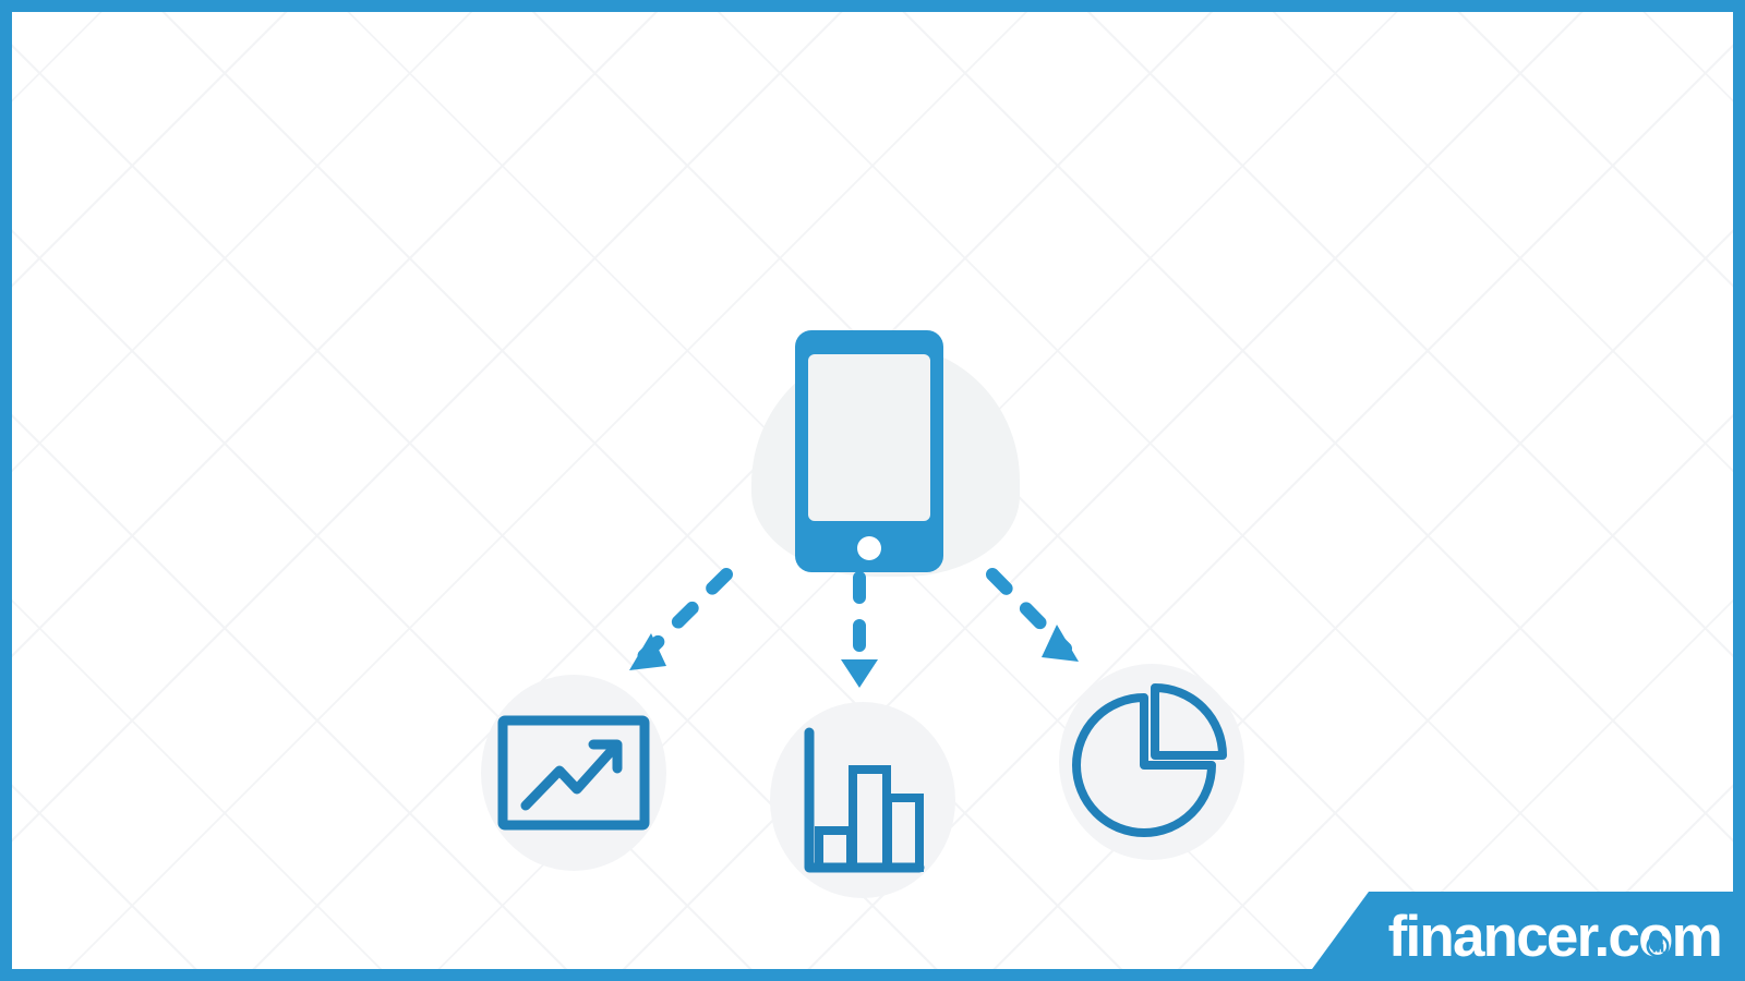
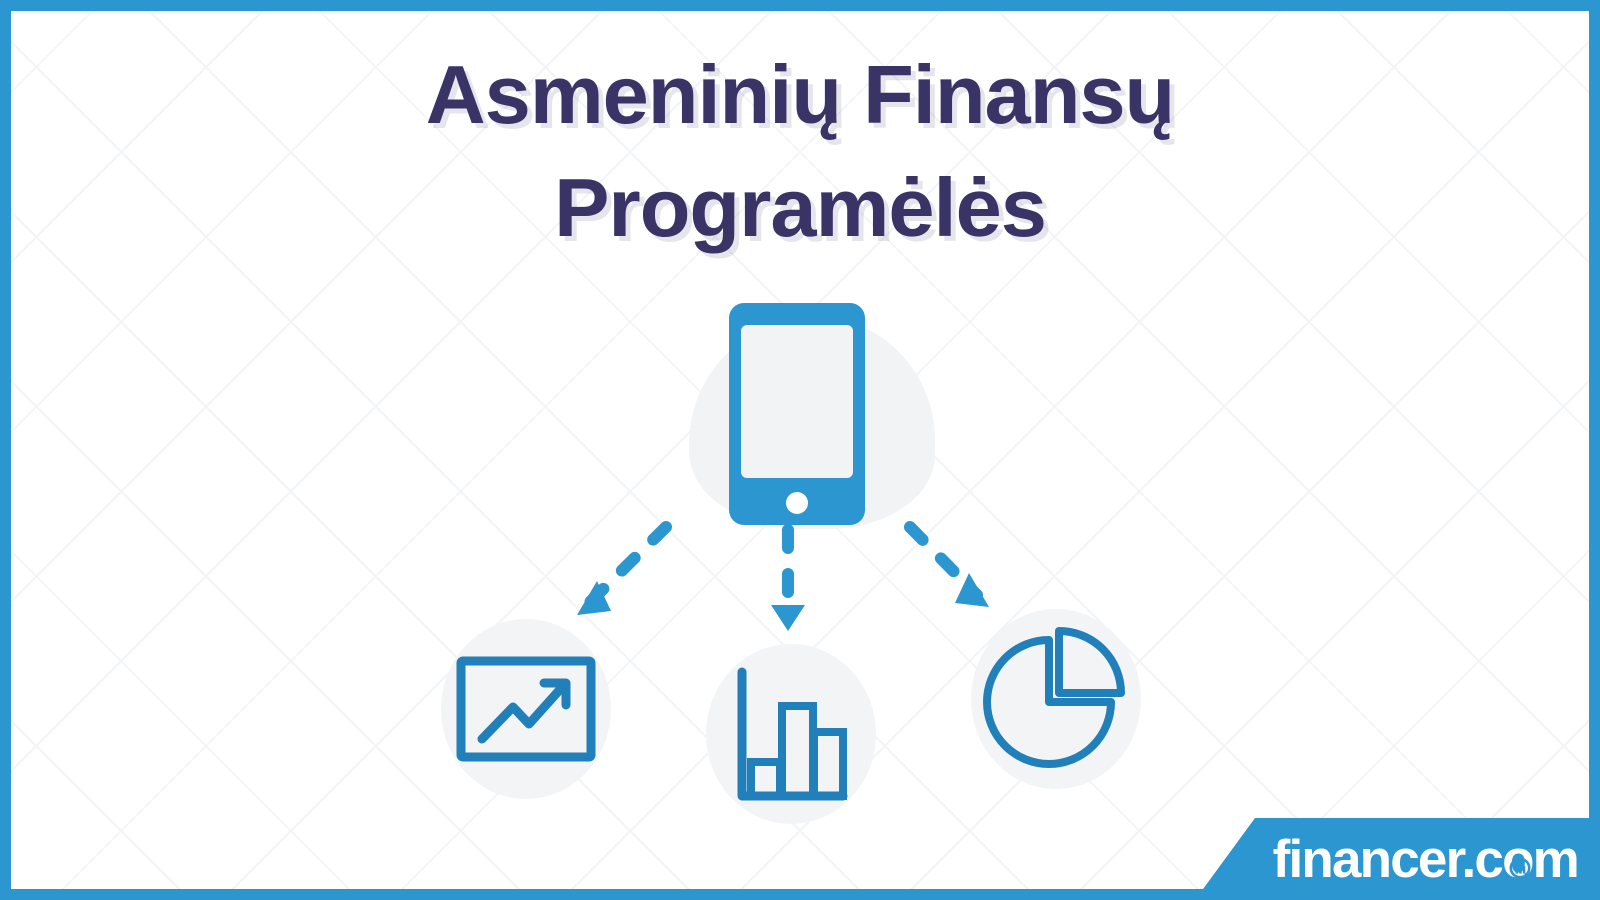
+ Asmeninių Finansų
+ Programėlės
  financer.cm
